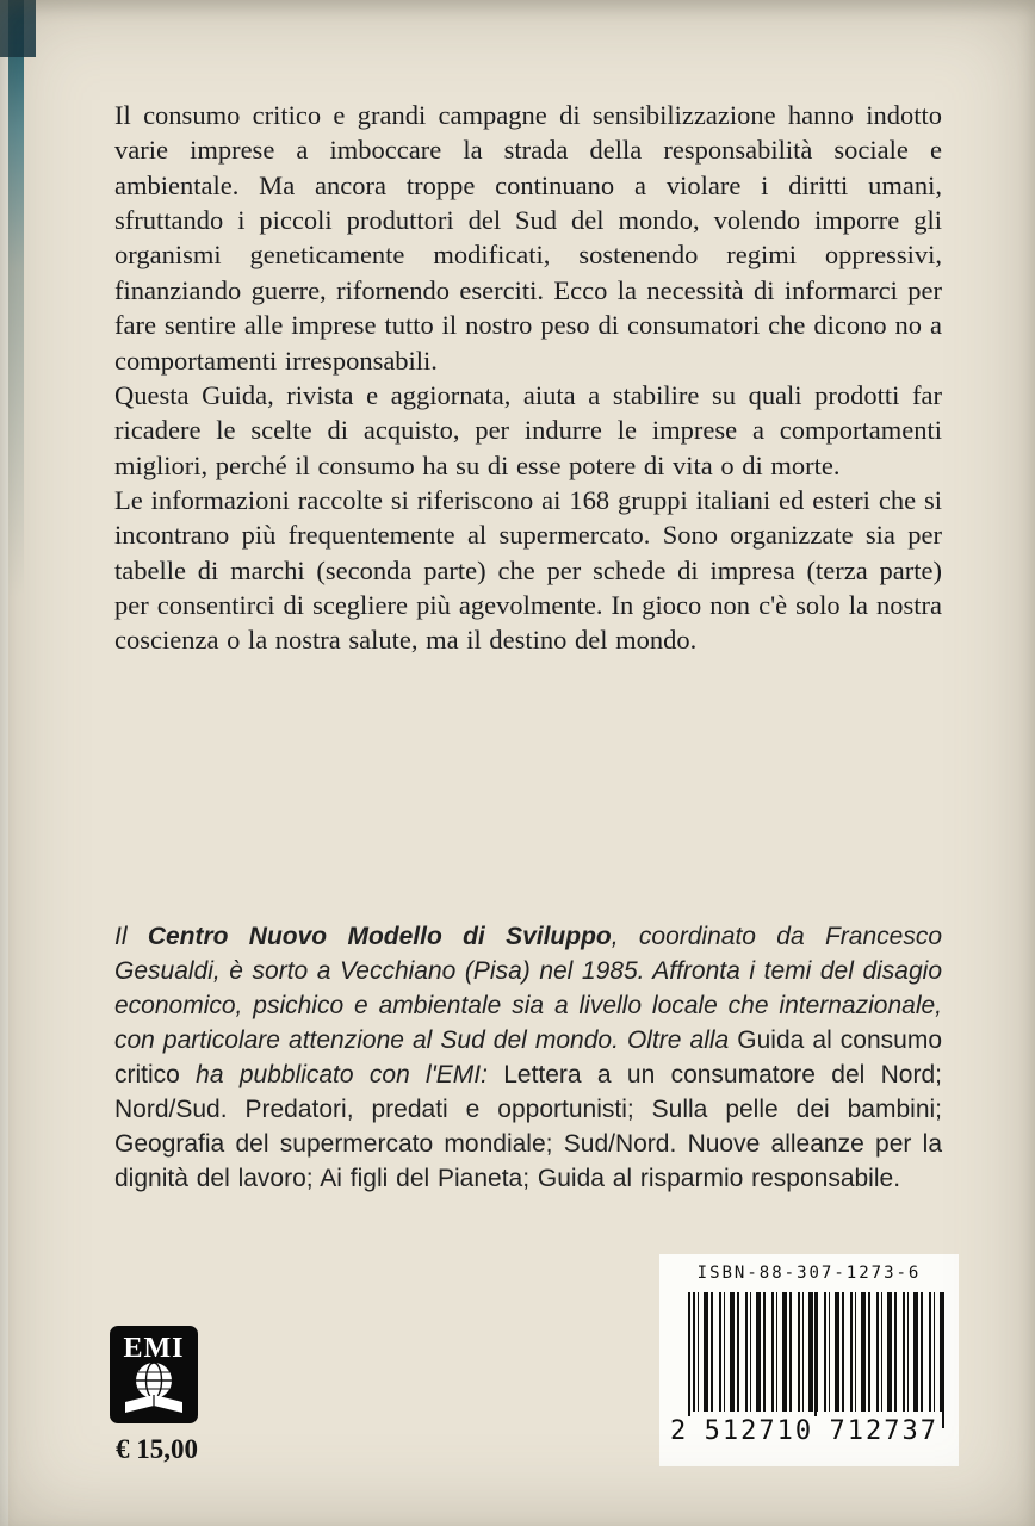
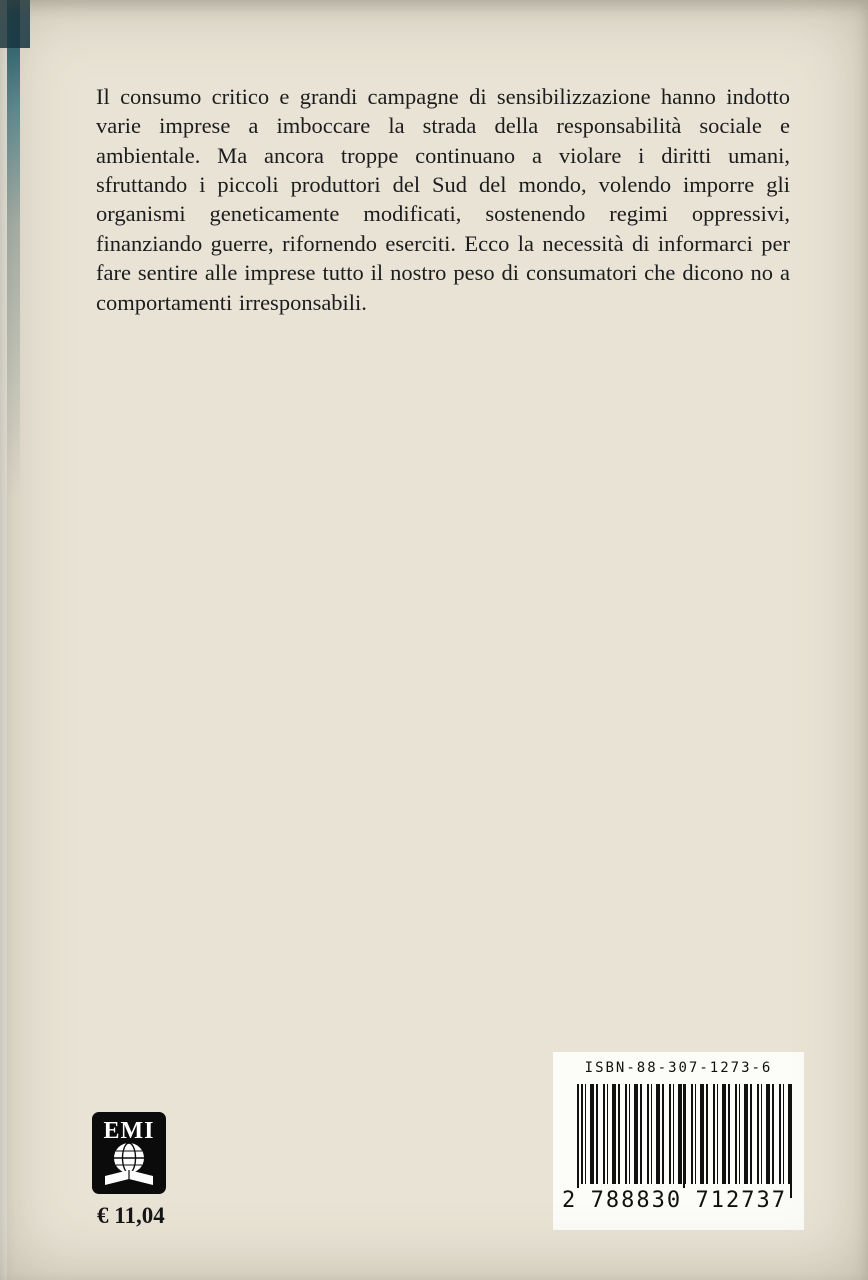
  Il consumo critico e grandi campagne di sensibilizzazione hanno indotto varie imprese a imboccare la strada della responsabilità sociale e ambientale. Ma ancora troppe continuano a violare i diritti umani, sfruttando i piccoli produttori del Sud del mondo, volendo imporre gli organismi geneticamente modificati, sostenendo regimi oppressivi, finanziando guerre, rifornendo eserciti. Ecco la necessità di informarci per fare sentire alle imprese tutto il nostro peso di consumatori che dicono no a comportamenti irresponsabili.
- Questa Guida, rivista e aggiornata, aiuta a stabilire su quali prodotti far ricadere le scelte di acquisto, per indurre le imprese a comportamenti migliori, perché il consumo ha su di esse potere di vita o di morte.
- Le informazioni raccolte si riferiscono ai 168 gruppi italiani ed esteri che si incontrano più frequentemente al supermercato. Sono organizzate sia per tabelle di marchi (seconda parte) che per schede di impresa (terza parte) per consentirci di scegliere più agevolmente. In gioco non c'è solo la nostra coscienza o la nostra salute, ma il destino del mondo.
- Il Centro Nuovo Modello di Sviluppo, coordinato da Francesco Gesualdi, è sorto a Vecchiano (Pisa) nel 1985. Affronta i temi del disagio economico, psichico e ambientale sia a livello locale che internazionale, con particolare attenzione al Sud del mondo. Oltre alla Guida al consumo critico ha pubblicato con l'EMI: Lettera a un consumatore del Nord; Nord/Sud. Predatori, predati e opportunisti; Sulla pelle dei bambini; Geografia del supermercato mondiale; Sud/Nord. Nuove alleanze per la dignità del lavoro; Ai figli del Pianeta; Guida al risparmio responsabile.
  ISBN-88-307-1273-6
  2
- 512710
+ 788830
  712737
  EMI
- € 15,00
+ € 11,04
